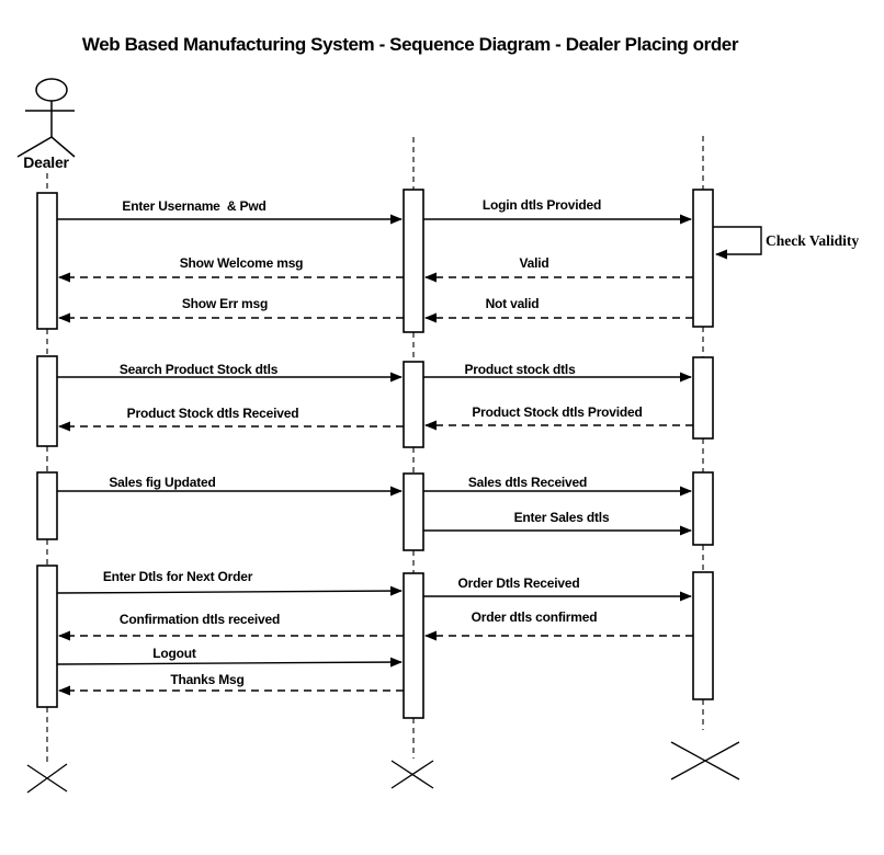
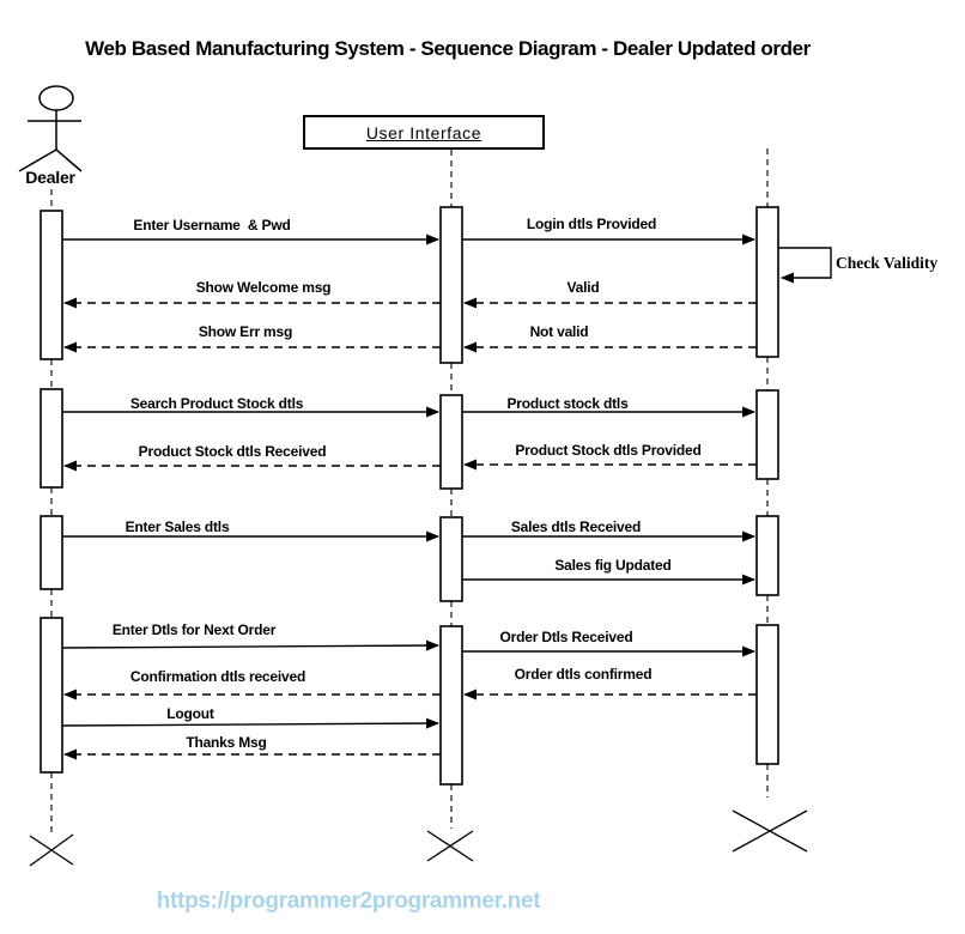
- Web Based Manufacturing System - Sequence Diagram - Dealer Placing order
+ Web Based Manufacturing System - Sequence Diagram - Dealer Updated order
+ User Interface
  Dealer
  Enter Username & Pwd
  Login dtls Provided
  Check Validity
  Show Welcome msg
  Valid
  Show Err msg
  Not valid
  Search Product Stock dtls
  Product stock dtls
  Product Stock dtls Received
  Product Stock dtls Provided
- Sales fig Updated
+ Enter Sales dtls
  Sales dtls Received
- Enter Sales dtls
+ Sales fig Updated
  Enter Dtls for Next Order
  Order Dtls Received
  Confirmation dtls received
  Order dtls confirmed
  Logout
  Thanks Msg
+ https://programmer2programmer.net
